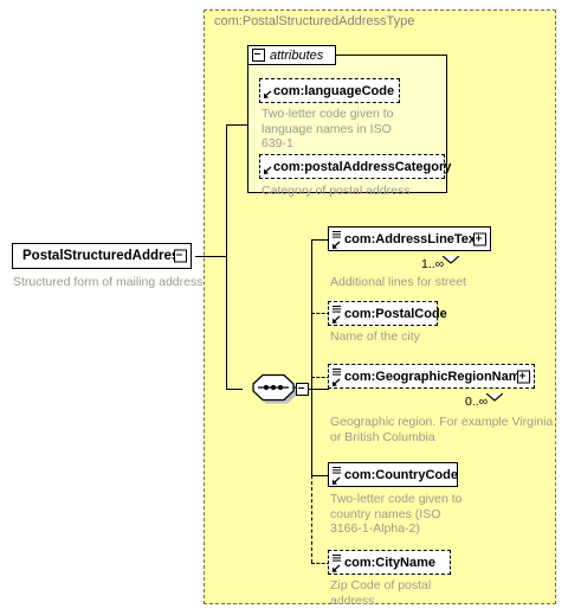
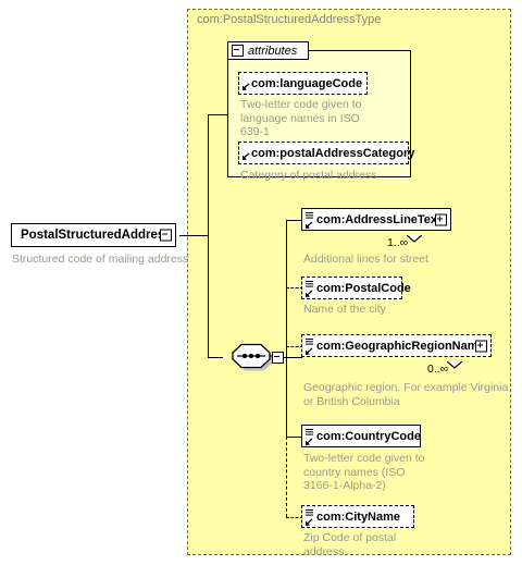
  com:PostalStructuredAddressType
  PostalStructuredAddre
- Structured form of mailing address
+ Structured code of mailing address
  attributes
  com:languageCode
  Two-letter code given to
  language names in ISO
  639-1
  com:postalAddressCategory
  Category of postal address
  com:AddressLineTex
  1..∞
  Additional lines for street
  com:PostalCode
  Name of the city
  com:GeographicRegionNam
  0..∞
  Geographic region. For example Virginia
  or British Columbia
  com:CountryCode
  Two-letter code given to
  country names (ISO
  3166-1-Alpha-2)
  com:CityName
  Zip Code of postal
  address
